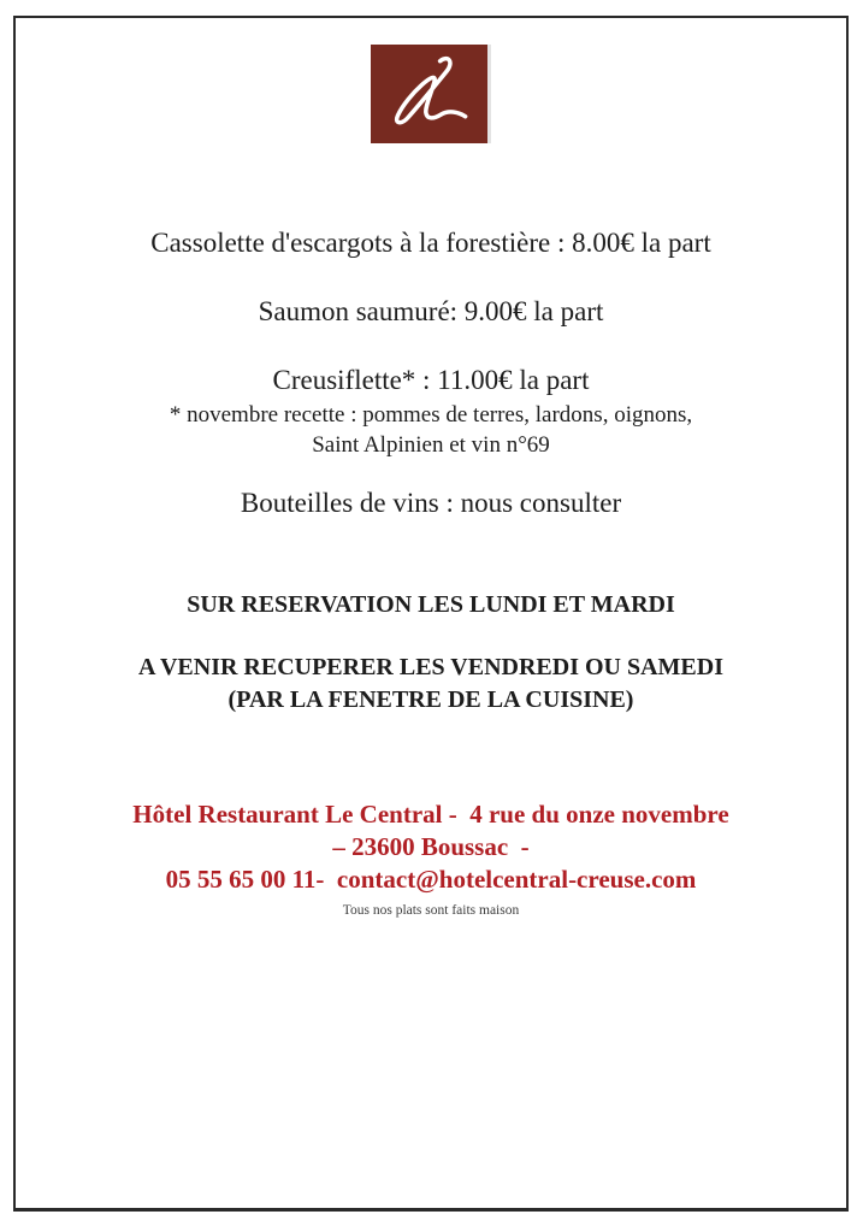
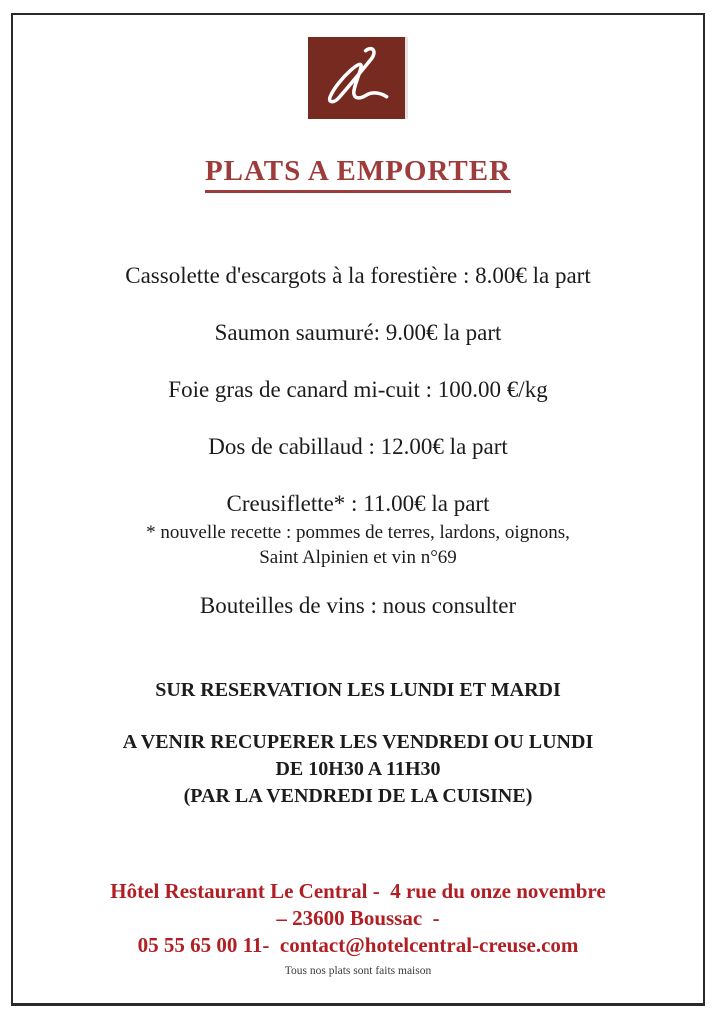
+ PLATS A EMPORTER
  Cassolette d'escargots à la forestière : 8.00€ la part
  Saumon saumuré: 9.00€ la part
+ Foie gras de canard mi-cuit : 100.00 €/kg
+ Dos de cabillaud : 12.00€ la part
  Creusiflette* : 11.00€ la part
- * novembre recette : pommes de terres, lardons, oignons,
+ * nouvelle recette : pommes de terres, lardons, oignons,
  Saint Alpinien et vin n°69
  Bouteilles de vins : nous consulter
  SUR RESERVATION LES LUNDI ET MARDI
- A VENIR RECUPERER LES VENDREDI OU SAMEDI
+ A VENIR RECUPERER LES VENDREDI OU LUNDI
+ DE 10H30 A 11H30
- (PAR LA FENETRE DE LA CUISINE)
+ (PAR LA VENDREDI DE LA CUISINE)
  Hôtel Restaurant Le Central - 4 rue du onze novembre
  – 23600 Boussac -
  05 55 65 00 11- contact@hotelcentral-creuse.com
  Tous nos plats sont faits maison
